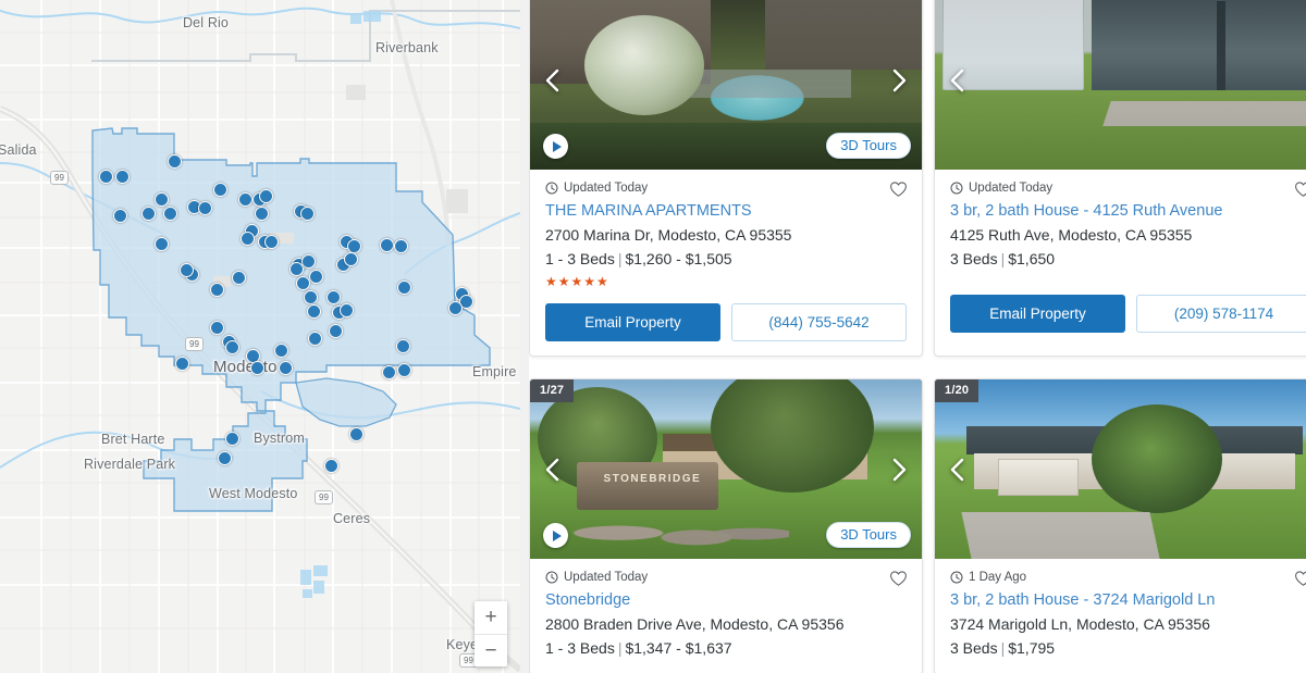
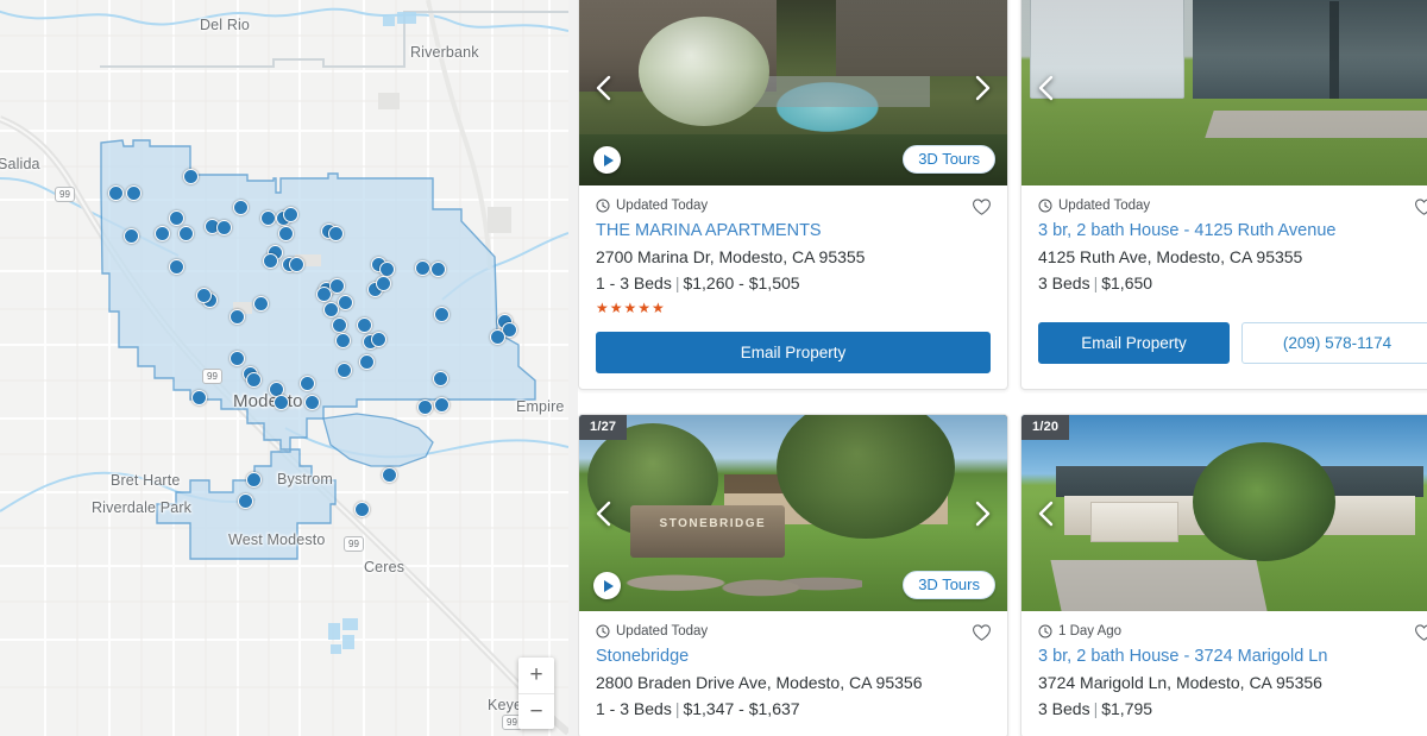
  Del Rio
  Riverbank
  Salida
  Modto
  Empire
  Bret Harte
  Bystrom
  Riverdale Park
  West Modesto
  Ceres
  99
  99
  99
  99
  +
  −
  3D Tours
  Updated Today
  THE MARINA APARTMENTS
  2700 Marina Dr, Modesto, CA 95355
  1 - 3 Beds | $1,260 - $1,505
  ★★★★★
  Email Property
- (844) 755-5642
  Updated Today
  3 br, 2 bath House - 4125 Ruth Avenue
  4125 Ruth Ave, Modesto, CA 95355
  3 Beds | $1,650
  Email Property
  (209) 578-1174
  1/27
  3D Tours
  Updated Today
  Stonebridge
  2800 Braden Drive Ave, Modesto, CA 95356
  1 - 3 Beds | $1,347 - $1,637
  1/20
  1 Day Ago
  3 br, 2 bath House - 3724 Marigold Ln
  3724 Marigold Ln, Modesto, CA 95356
  3 Beds | $1,795
